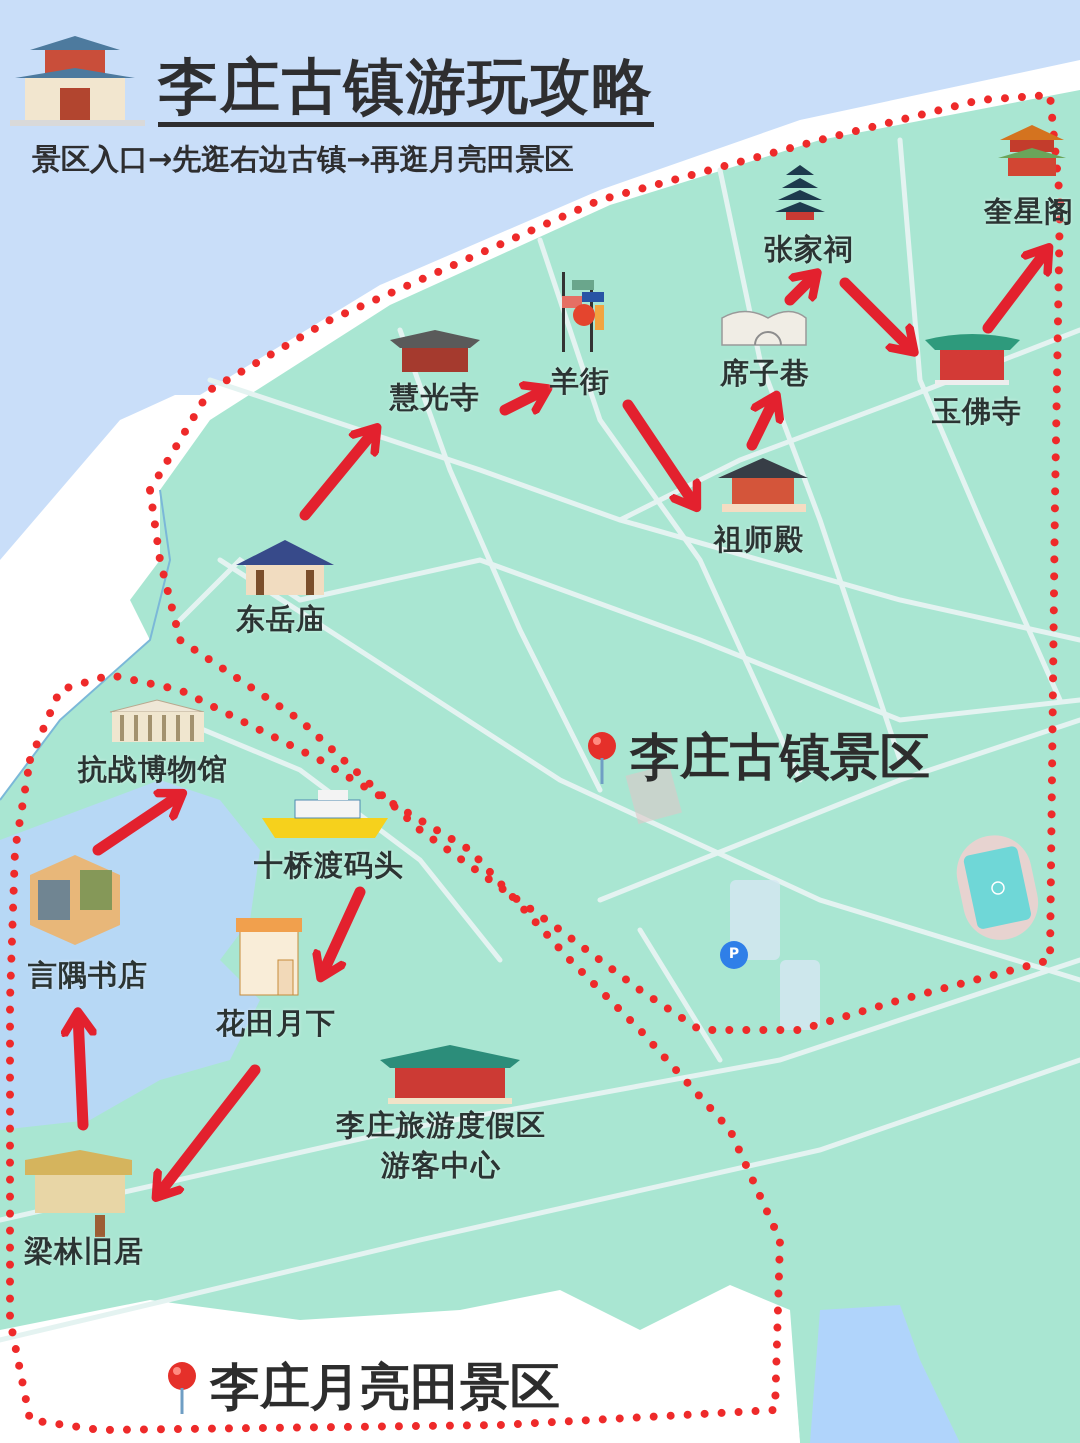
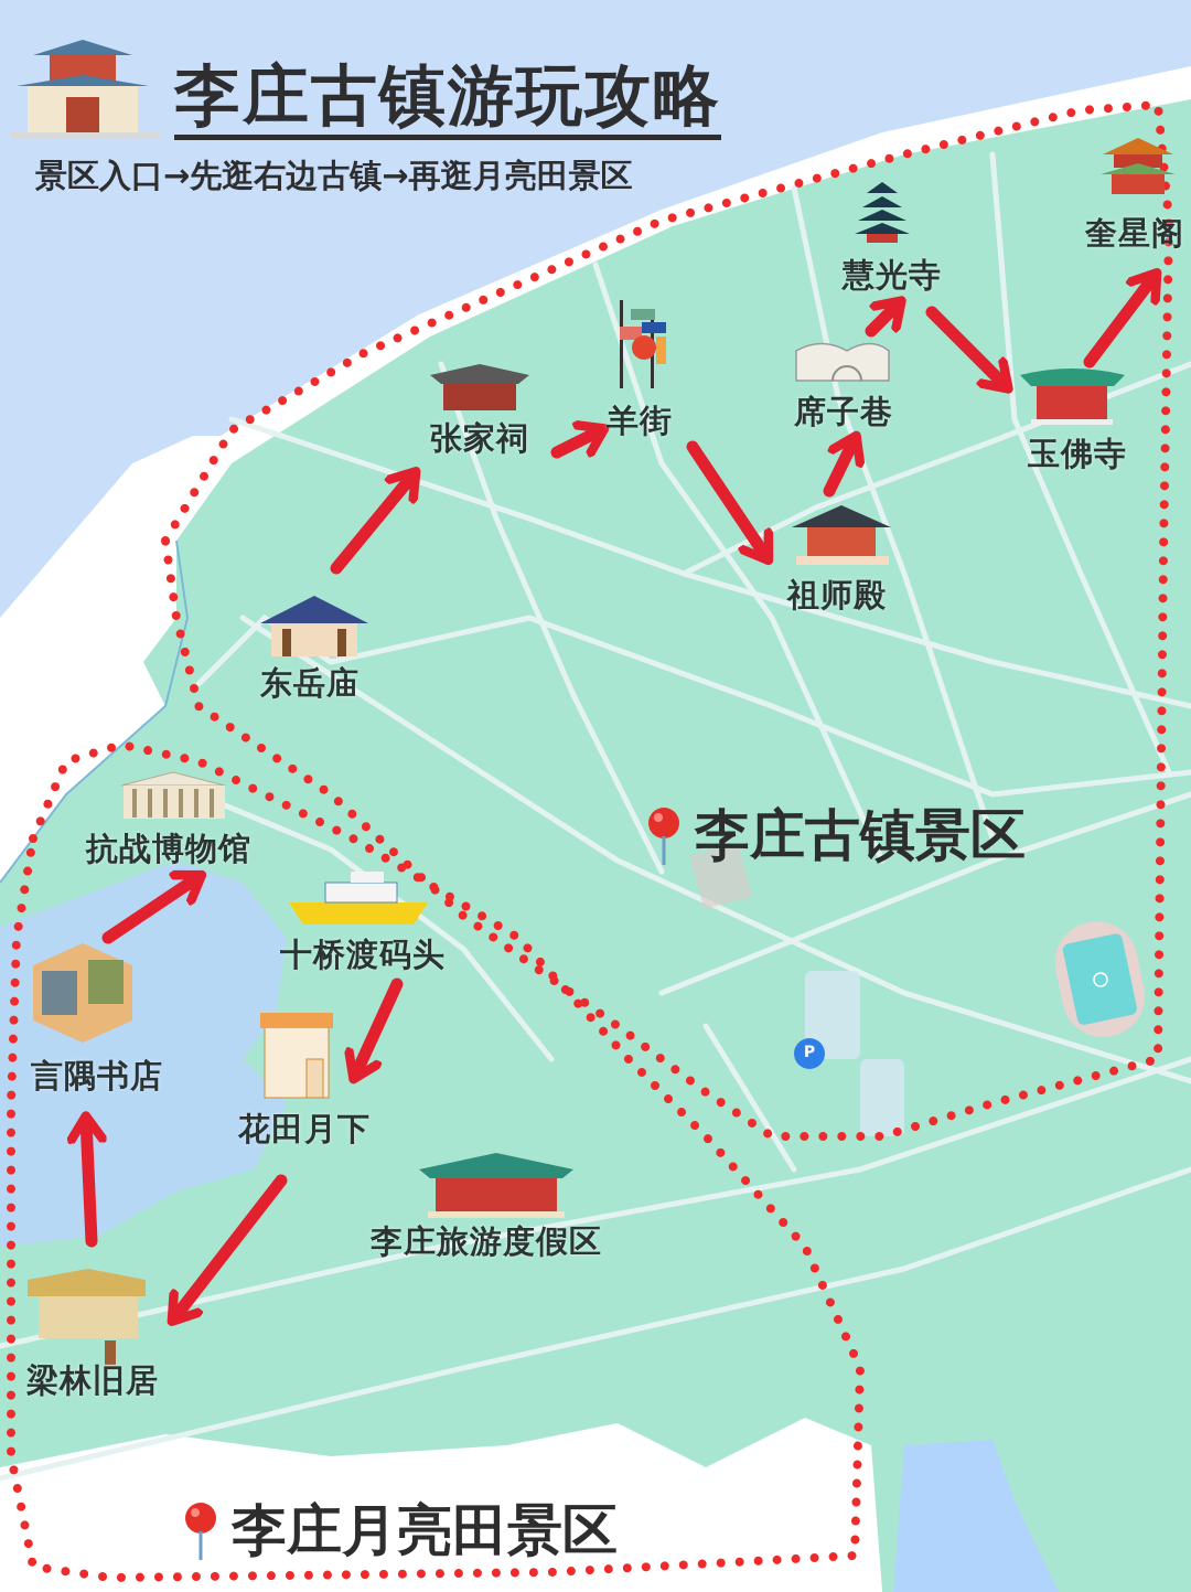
  李庄古镇游玩攻略
  景区入口→先逛右边古镇→再逛月亮田景区
  东岳庙
- 慧光寺
+ 张家祠
  羊街
  祖师殿
  席子巷
- 张家祠
+ 慧光寺
  玉佛寺
  奎星阁
  十桥渡码头
  花田月下
  梁林旧居
  言隅书店
  抗战博物馆
  李庄旅游度假区
- 游客中心
  P
  李庄古镇景区
  李庄月亮田景区
